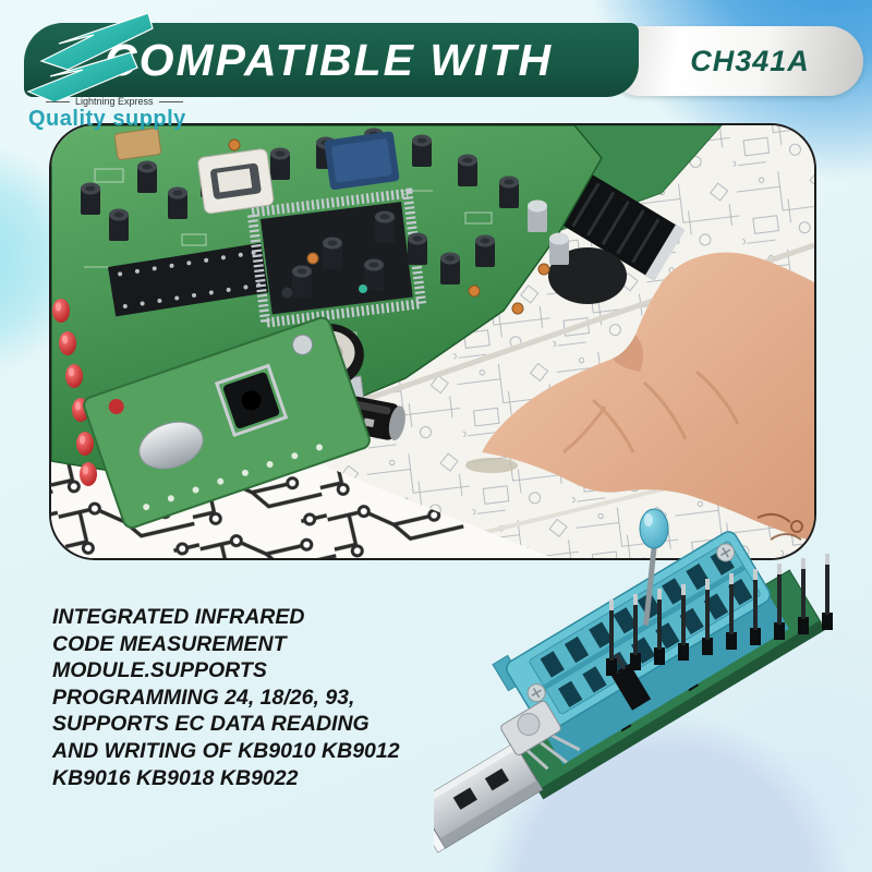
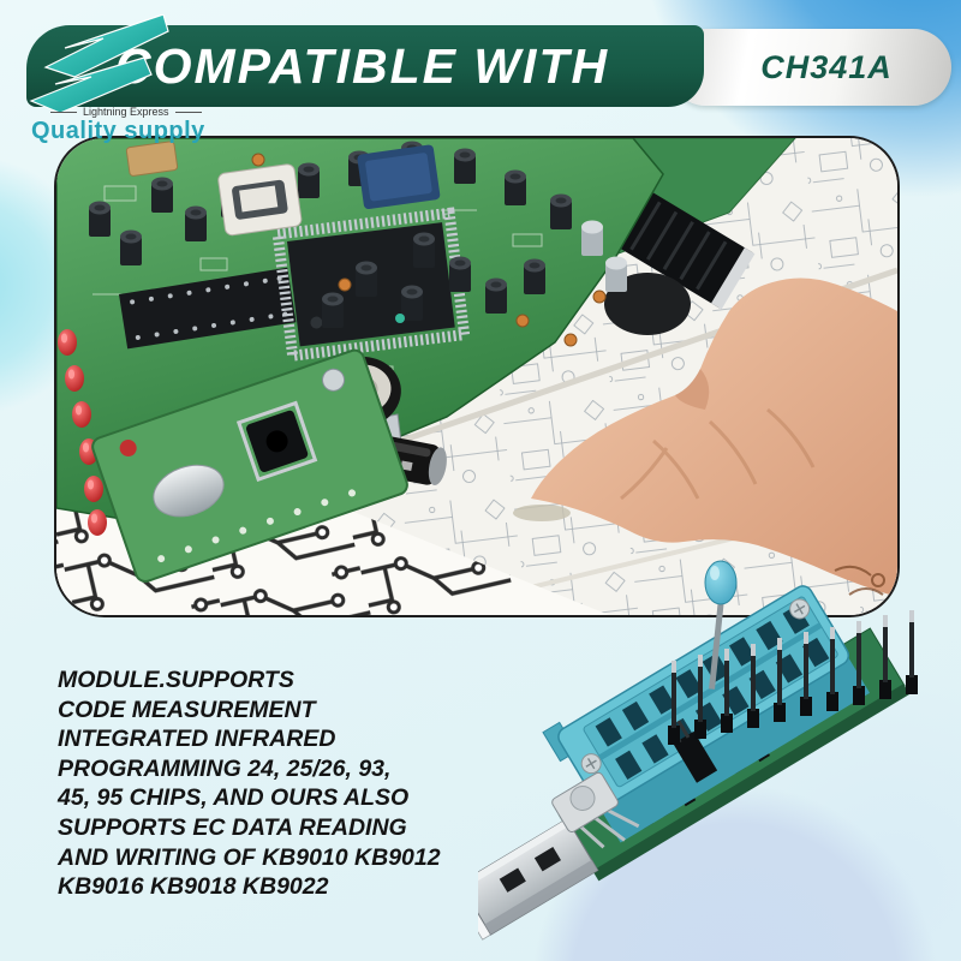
  CH341A
  OMPATIBLE WITH
  Lightning Express
  Quality supply
- INTEGRATED INFRARED
+ MODULE.SUPPORTS
  CODE MEASUREMENT
- MODULE.SUPPORTS
+ INTEGRATED INFRARED
- PROGRAMMING 24, 18/26, 93,
+ PROGRAMMING 24, 25/26, 93,
+ 45, 95 CHIPS, AND OURS ALSO
  SUPPORTS EC DATA READING
  AND WRITING OF KB9010 KB9012
  KB9016 KB9018 KB9022
